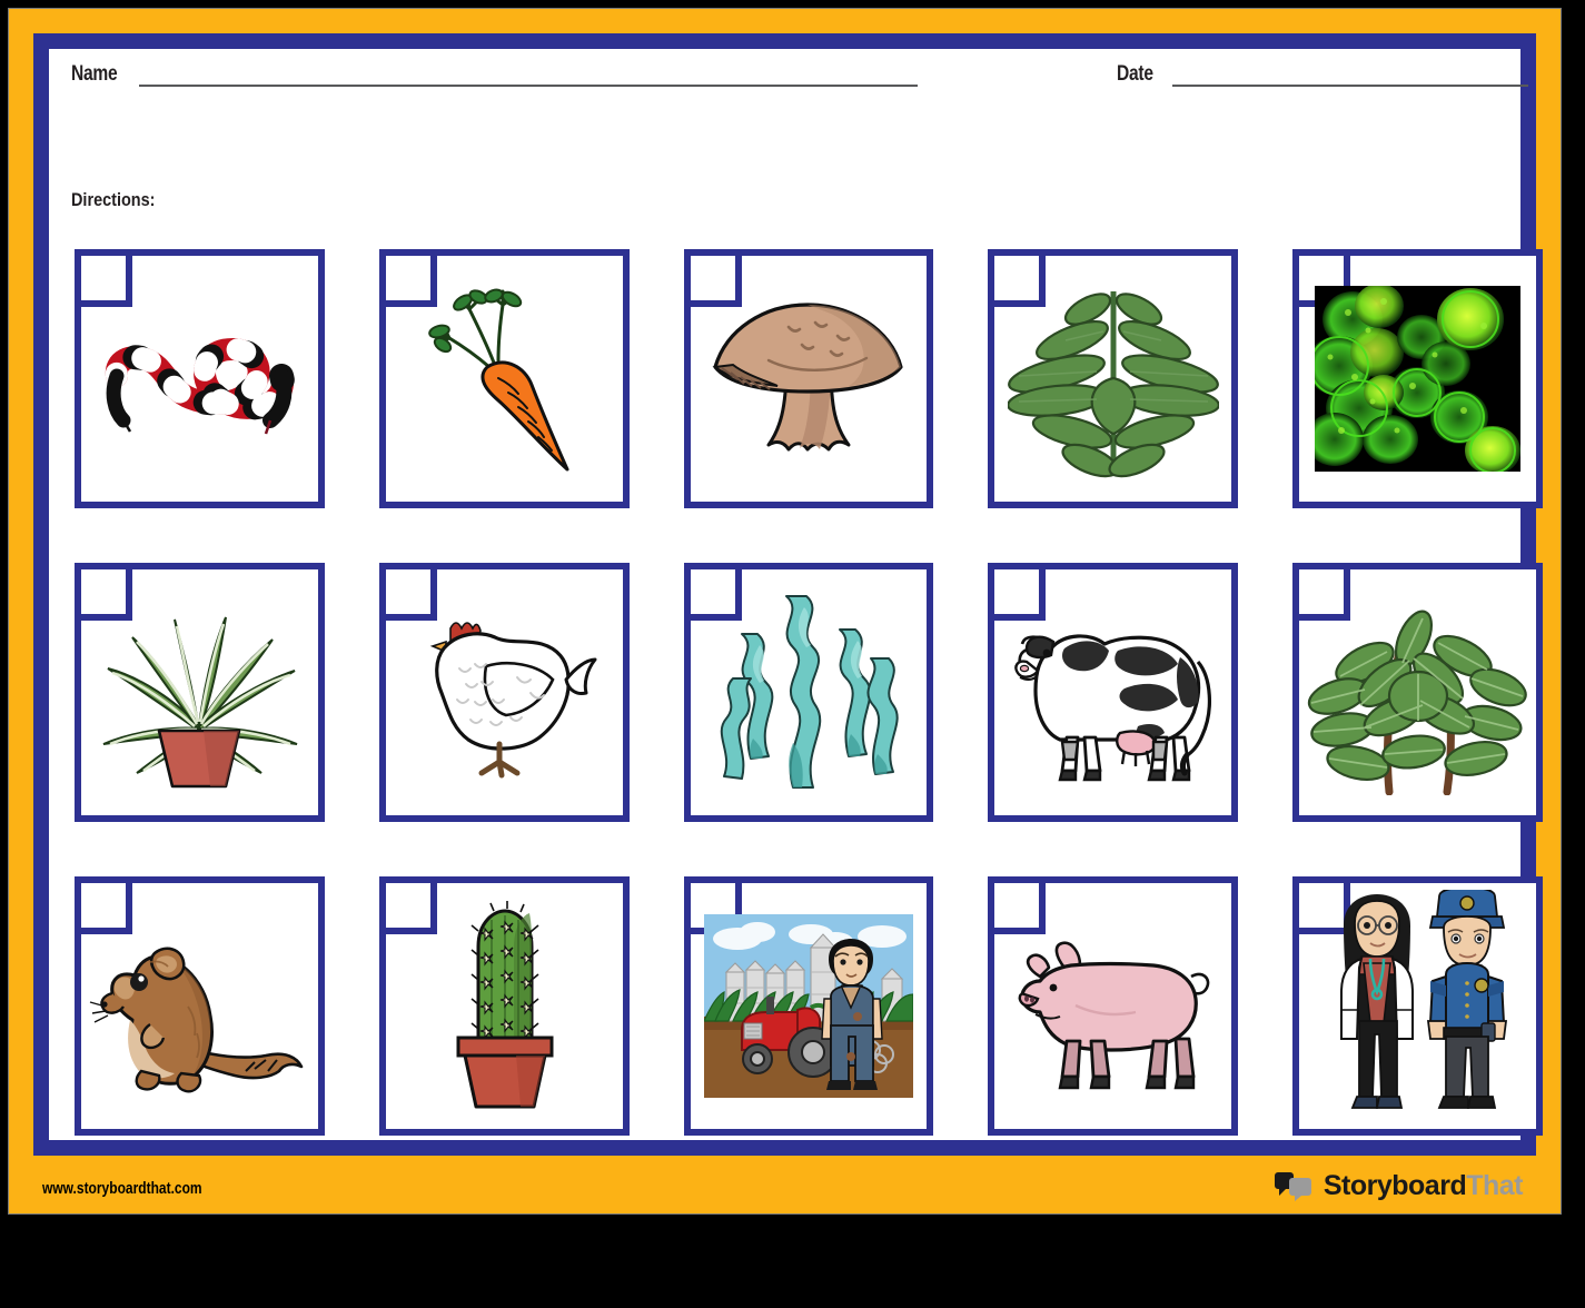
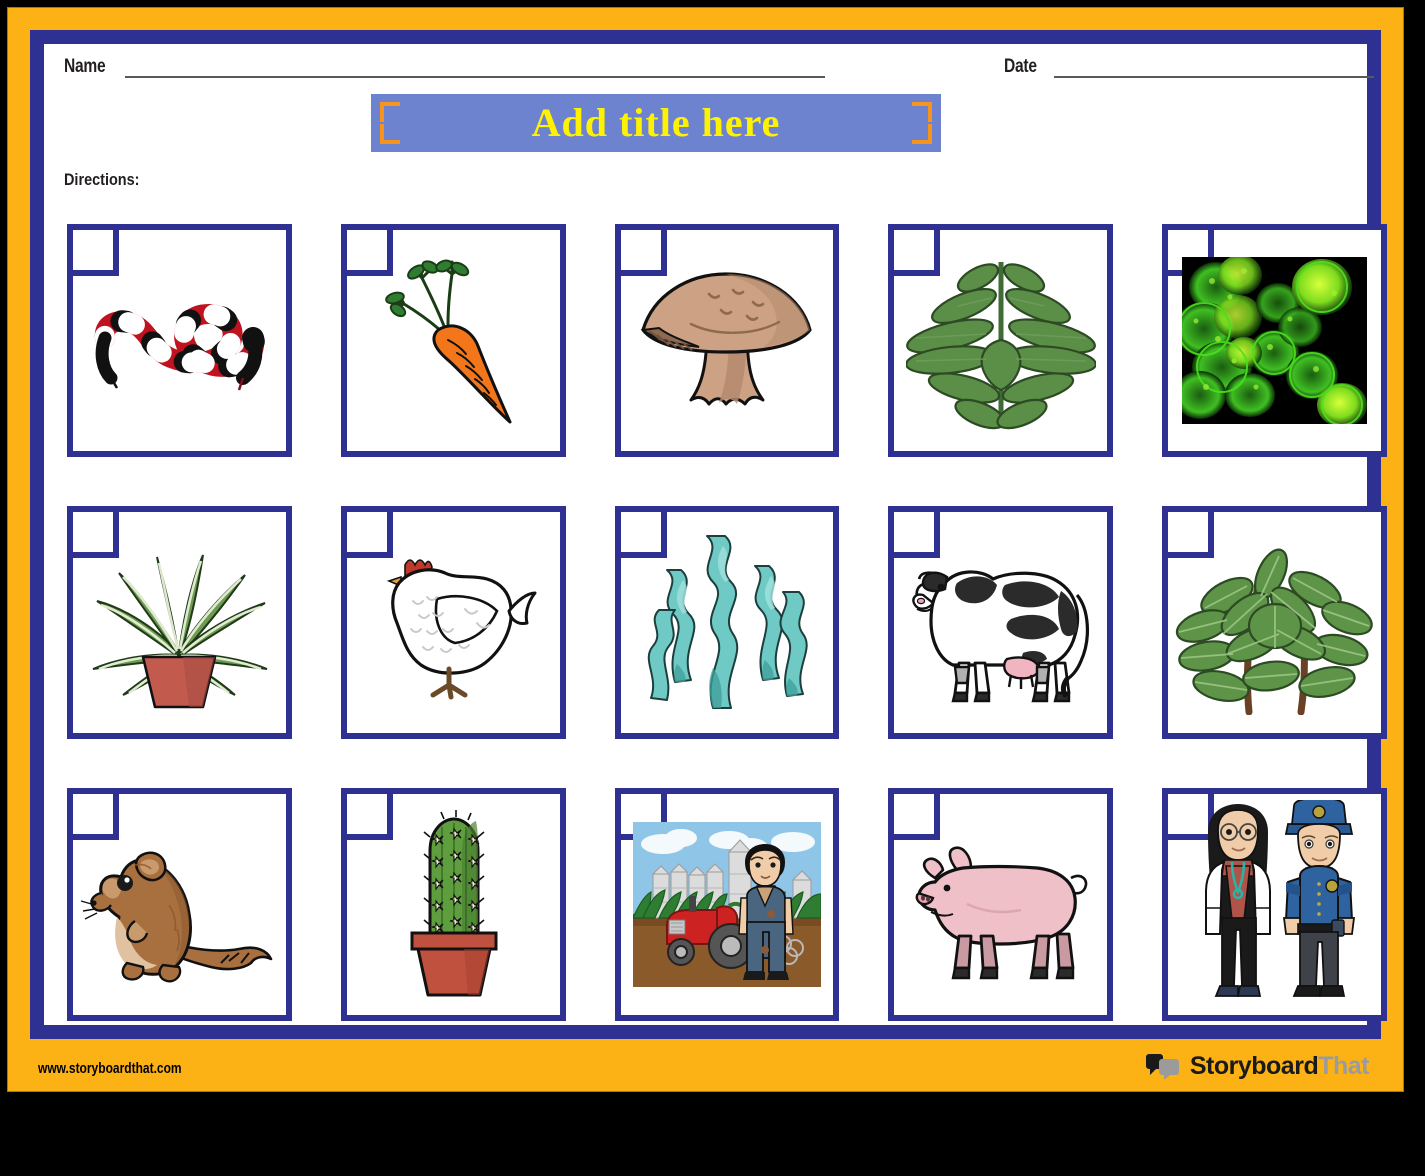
  Name
  Date
+ Add title here
  Directions:
  www.storyboardthat.com
  StoryboardThat
